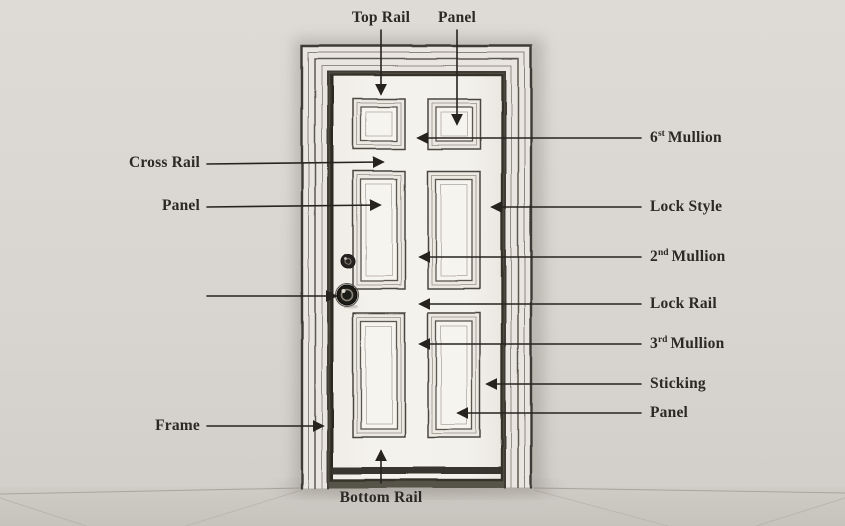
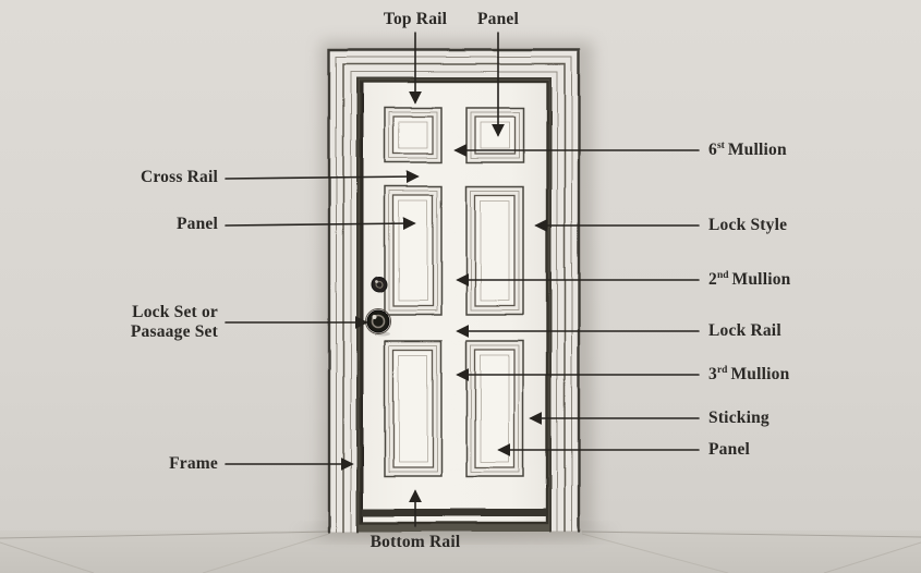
  Top Rail
  Panel
  6st Mullion
  Lock Style
  2nd Mullion
  Lock Rail
  3rd Mullion
  Sticking
  Panel
  Cross Rail
  Panel
+ Lock Set or
+ Pasaage Set
  Frame
  Bottom Rail
